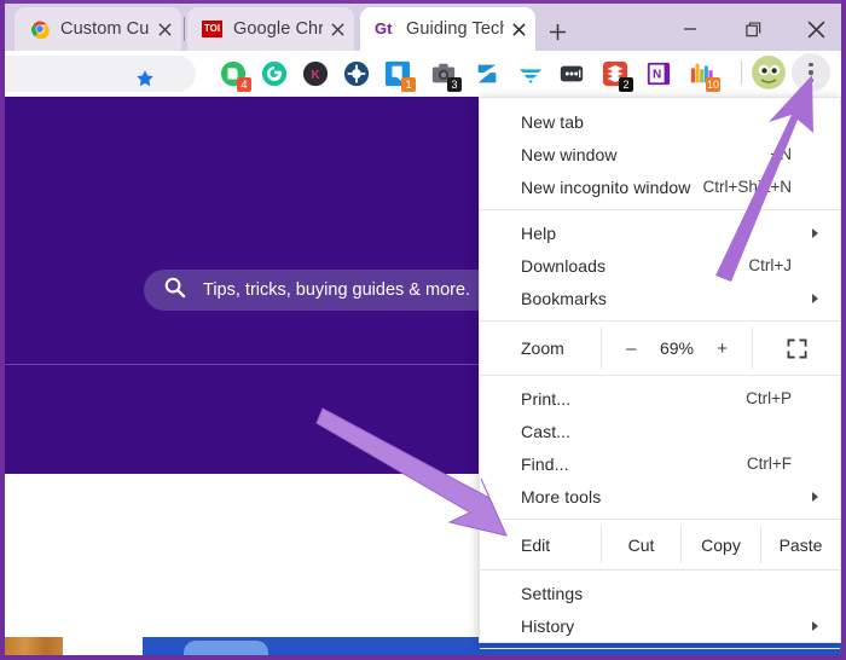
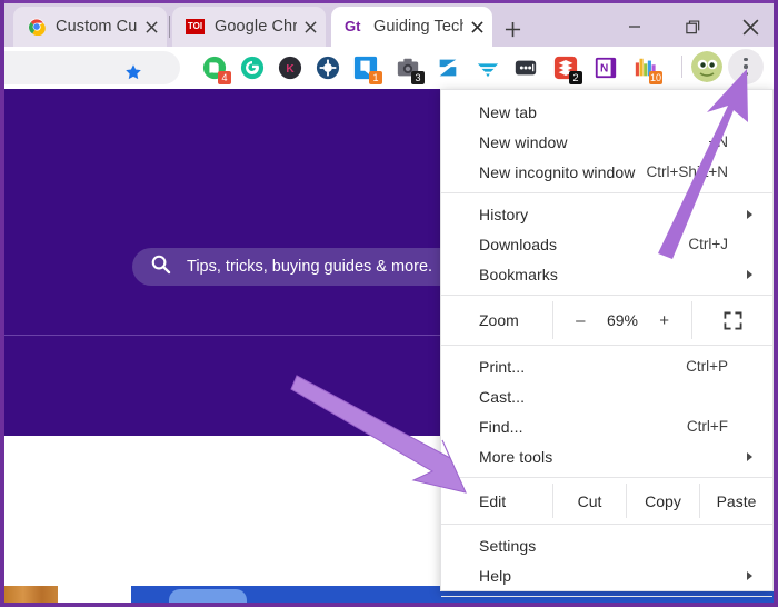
  Custom Cu
  TOI
  Google Chr
  Gt
  Guiding Tec
  4
  K
  1
  3
  2
  N
  10
  Tips, tricks, buying guides & more.
  New tab
  New window
  New incognito window
  Ctrl+Sh+N
- Help
+ History
  Downloads
  Ctrl+J
  Bookmarks
  Zoom
  –
  69%
  +
  Print...
  Ctrl+P
  Cast...
  Find...
  Ctrl+F
  More tools
  Edit
  Cut
  Copy
  Paste
  Settings
- History
+ Help
